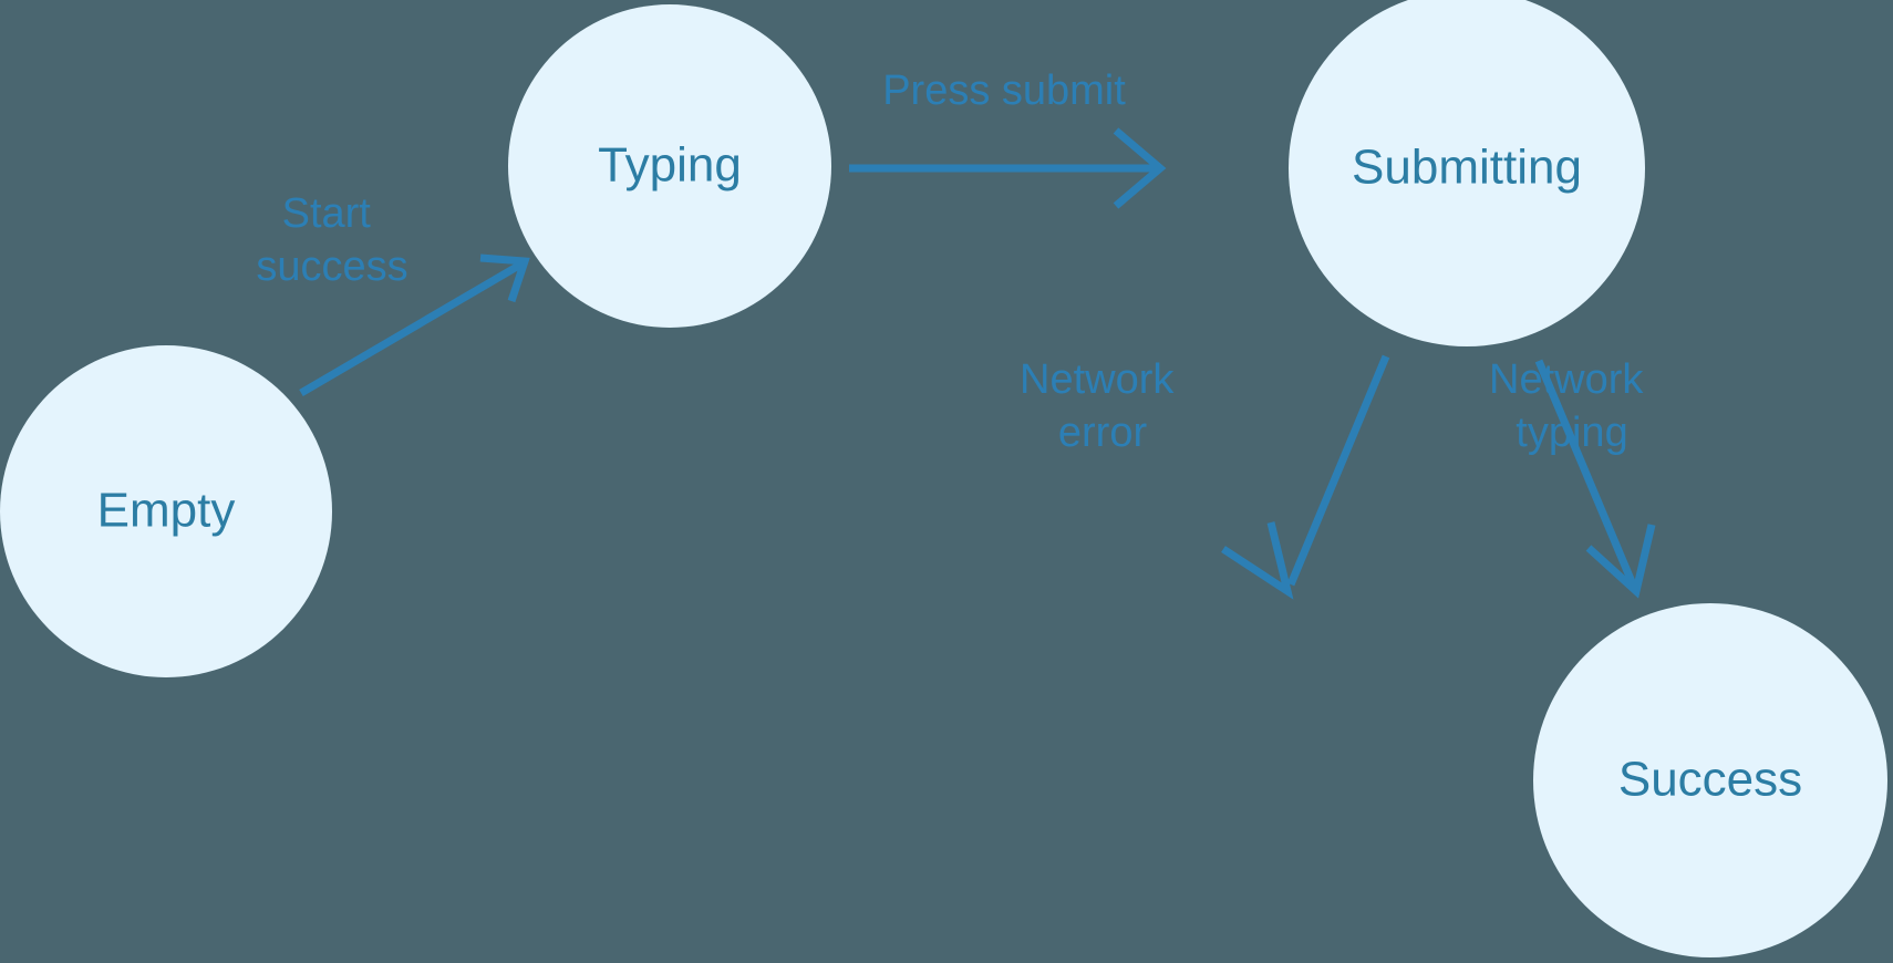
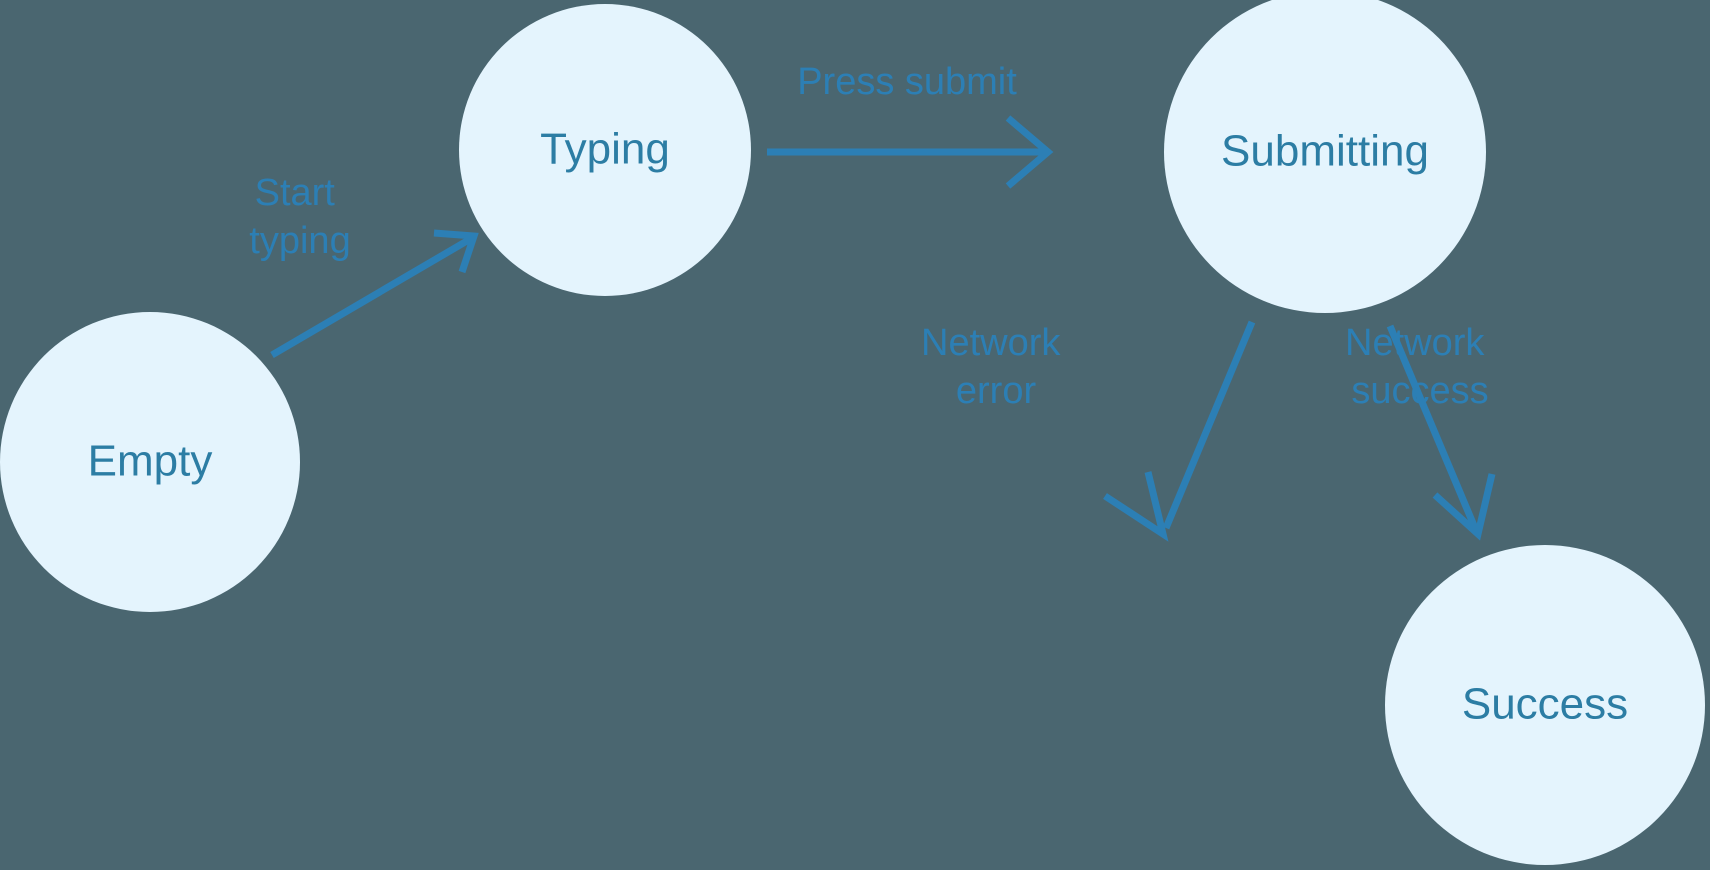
- Start success
+ Start typing
  Press submit
  Network error
- Network typing
+ Network success
  Empty
  Typing
  Submitting
  Success
